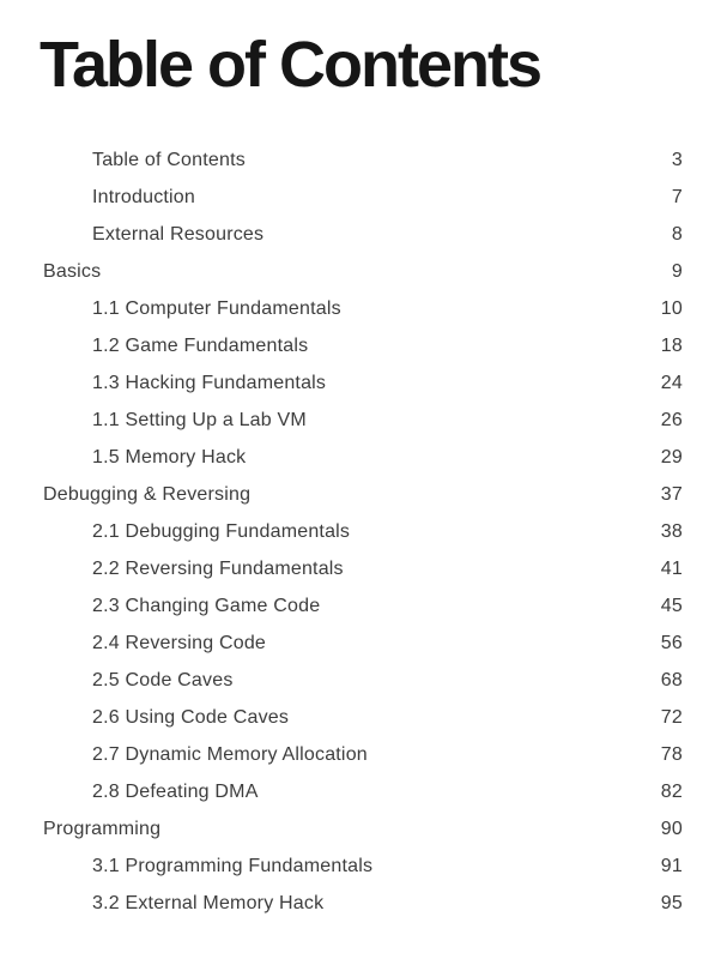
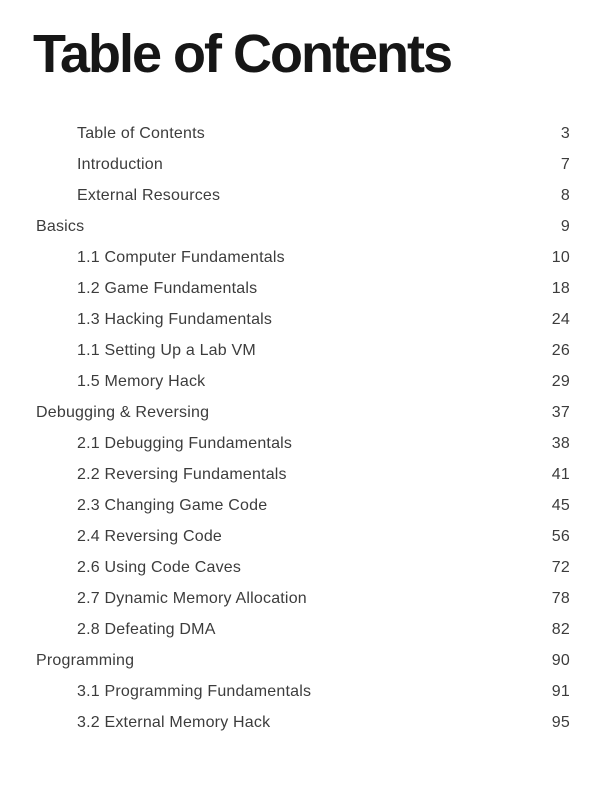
  Table of Contents
  Table of Contents
  3
  Introduction
  7
  External Resources
  8
  Basics
  9
  1.1 Computer Fundamentals
  10
  1.2 Game Fundamentals
  18
  1.3 Hacking Fundamentals
  24
  1.1 Setting Up a Lab VM
  26
  1.5 Memory Hack
  29
  Debugging & Reversing
  37
  2.1 Debugging Fundamentals
  38
  2.2 Reversing Fundamentals
  41
  2.3 Changing Game Code
  45
  2.4 Reversing Code
  56
- 2.5 Code Caves
- 68
  2.6 Using Code Caves
  72
  2.7 Dynamic Memory Allocation
  78
  2.8 Defeating DMA
  82
  Programming
  90
  3.1 Programming Fundamentals
  91
  3.2 External Memory Hack
  95
